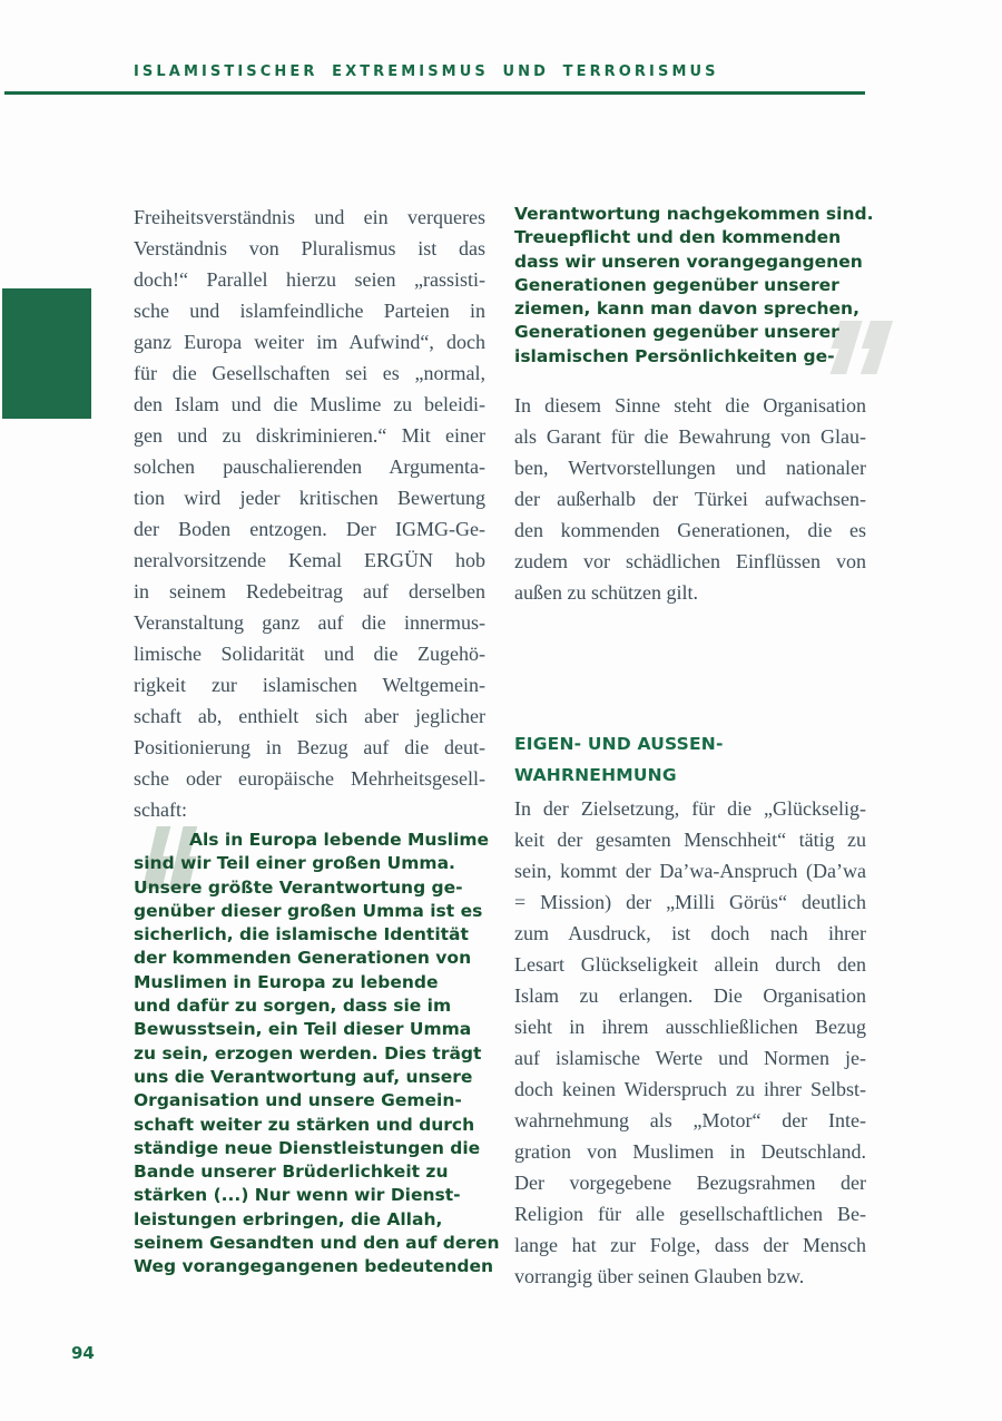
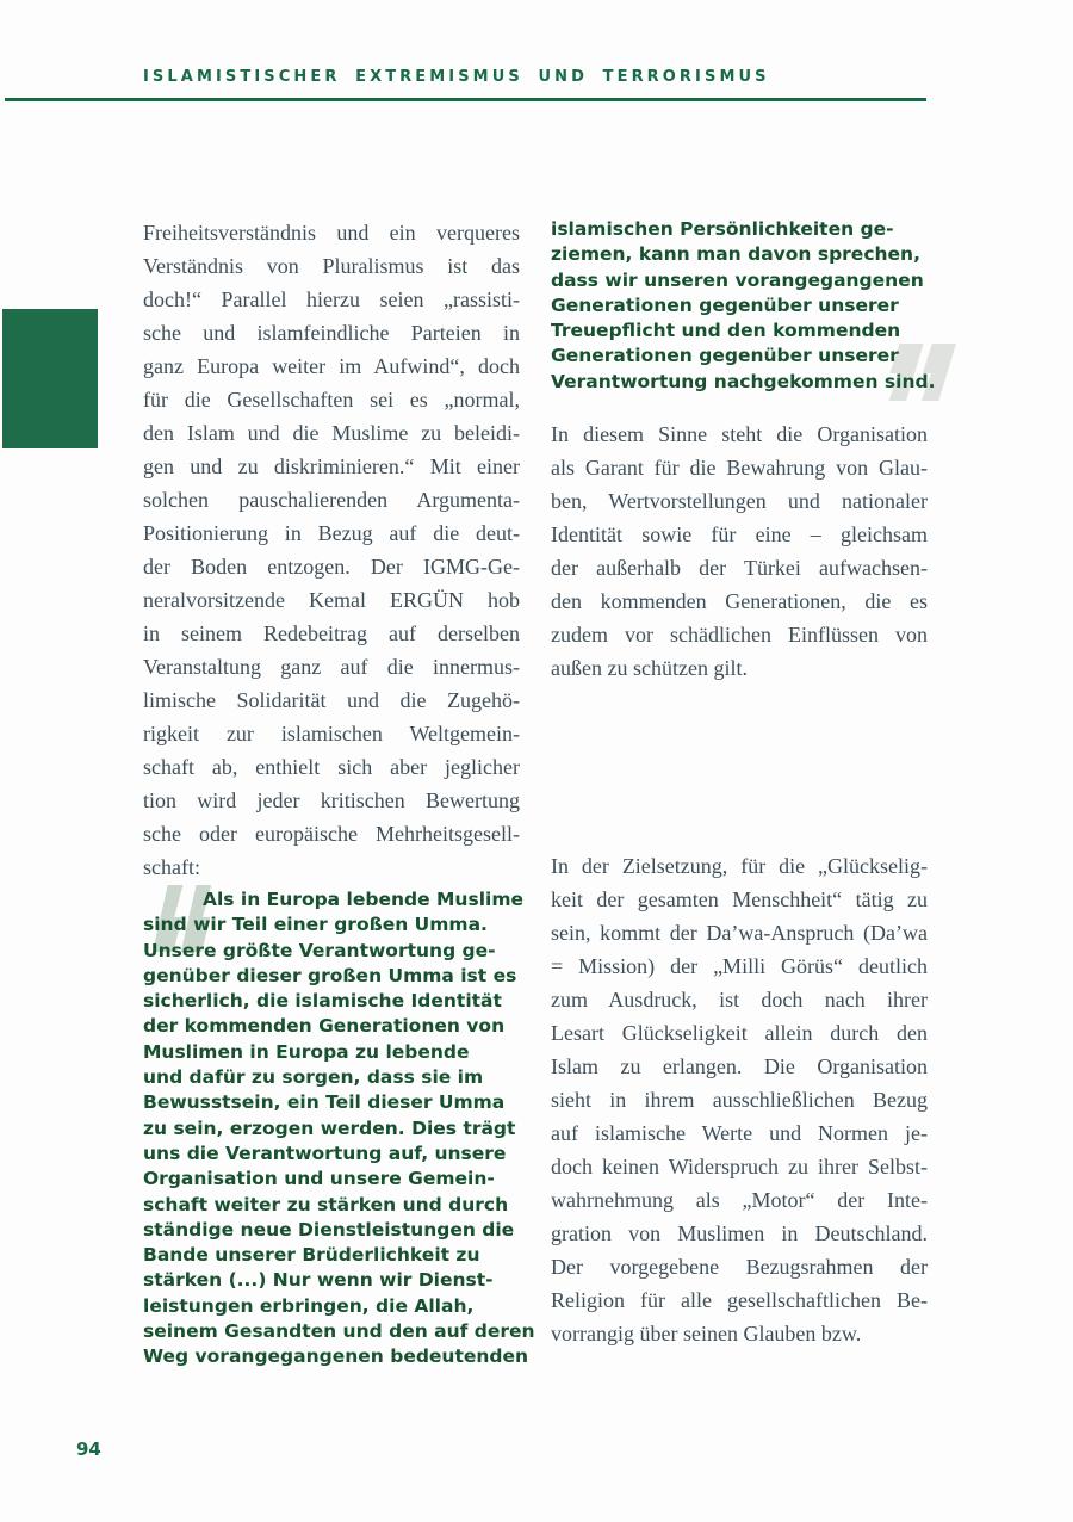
  ISLAMISTISCHER EXTREMISMUS UND TERRORISMUS
  Freiheitsverständnis und ein verqueres
  Verständnis von Pluralismus ist das
  doch!“ Parallel hierzu seien „rassisti-
  sche und islamfeindliche Parteien in
  ganz Europa weiter im Aufwind“, doch
  für die Gesellschaften sei es „normal,
  den Islam und die Muslime zu beleidi-
  gen und zu diskriminieren.“ Mit einer
  solchen pauschalierenden Argumenta-
- tion wird jeder kritischen Bewertung
+ Positionierung in Bezug auf die deut-
  der Boden entzogen. Der IGMG-Ge-
  neralvorsitzende Kemal ERGÜN hob
  in seinem Redebeitrag auf derselben
  Veranstaltung ganz auf die innermus-
  limische Solidarität und die Zugehö-
  rigkeit zur islamischen Weltgemein-
  schaft ab, enthielt sich aber jeglicher
- Positionierung in Bezug auf die deut-
+ tion wird jeder kritischen Bewertung
  sche oder europäische Mehrheitsgesell-
  schaft:
  Als in Europa lebende Muslime
  sind wir Teil einer großen Umma.
  Unsere größte Verantwortung ge-
  genüber dieser großen Umma ist es
  sicherlich, die islamische Identität
  der kommenden Generationen von
  Muslimen in Europa zu lebende
  und dafür zu sorgen, dass sie im
  Bewusstsein, ein Teil dieser Umma
  zu sein, erzogen werden. Dies trägt
  uns die Verantwortung auf, unsere
  Organisation und unsere Gemein-
  schaft weiter zu stärken und durch
  ständige neue Dienstleistungen die
  Bande unserer Brüderlichkeit zu
  stärken (...) Nur wenn wir Dienst-
  leistungen erbringen, die Allah,
  seinem Gesandten und den auf deren
  Weg vorangegangenen bedeutenden
- Verantwortung nachgekommen sind.
+ islamischen Persönlichkeiten ge-
- Treuepflicht und den kommenden
+ ziemen, kann man davon sprechen,
  dass wir unseren vorangegangenen
  Generationen gegenüber unserer
- ziemen, kann man davon sprechen,
+ Treuepflicht und den kommenden
  Generationen gegenüber unserer
- islamischen Persönlichkeiten ge-
+ Verantwortung nachgekommen sind.
  In diesem Sinne steht die Organisation
  als Garant für die Bewahrung von Glau-
  ben, Wertvorstellungen und nationaler
+ Identität sowie für eine – gleichsam
  der außerhalb der Türkei aufwachsen-
  den kommenden Generationen, die es
  zudem vor schädlichen Einflüssen von
  außen zu schützen gilt.
- EIGEN- UND AUSSEN-
- WAHRNEHMUNG
  In der Zielsetzung, für die „Glückselig-
  keit der gesamten Menschheit“ tätig zu
  sein, kommt der Da’wa-Anspruch (Da’wa
  = Mission) der „Milli Görüs“ deutlich
  zum Ausdruck, ist doch nach ihrer
  Lesart Glückseligkeit allein durch den
  Islam zu erlangen. Die Organisation
  sieht in ihrem ausschließlichen Bezug
  auf islamische Werte und Normen je-
  doch keinen Widerspruch zu ihrer Selbst-
  wahrnehmung als „Motor“ der Inte-
  gration von Muslimen in Deutschland.
  Der vorgegebene Bezugsrahmen der
  Religion für alle gesellschaftlichen Be-
- lange hat zur Folge, dass der Mensch
  vorrangig über seinen Glauben bzw.
  94
